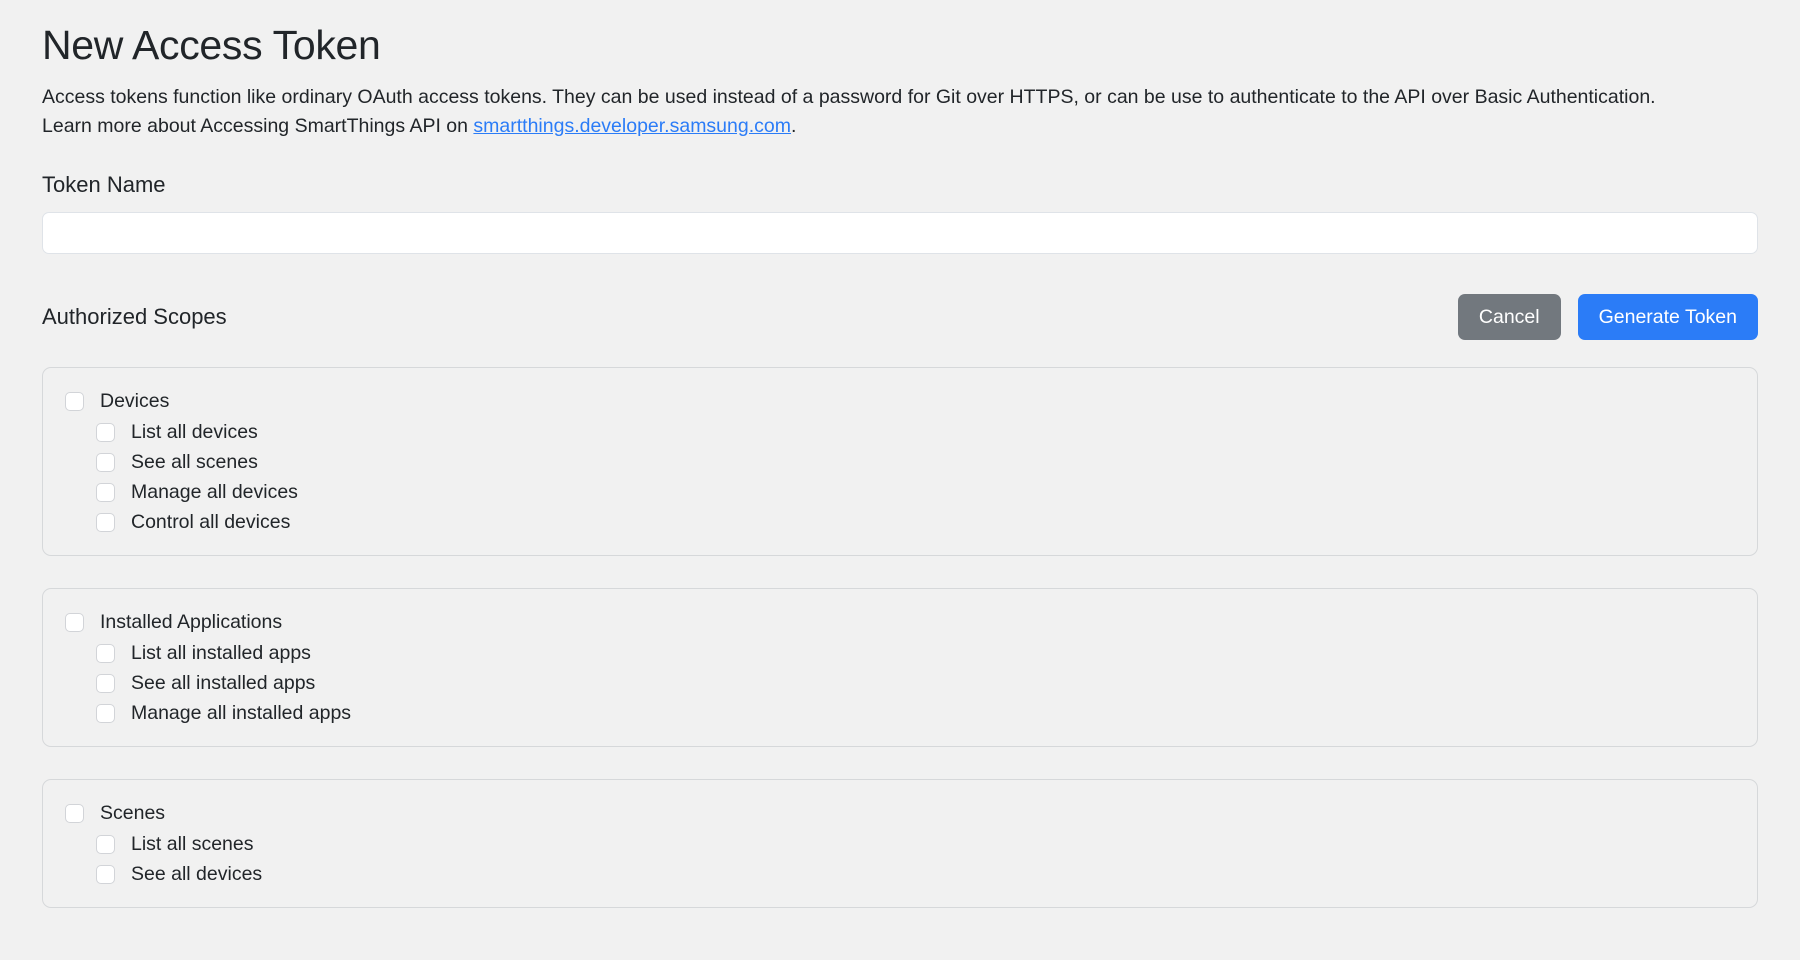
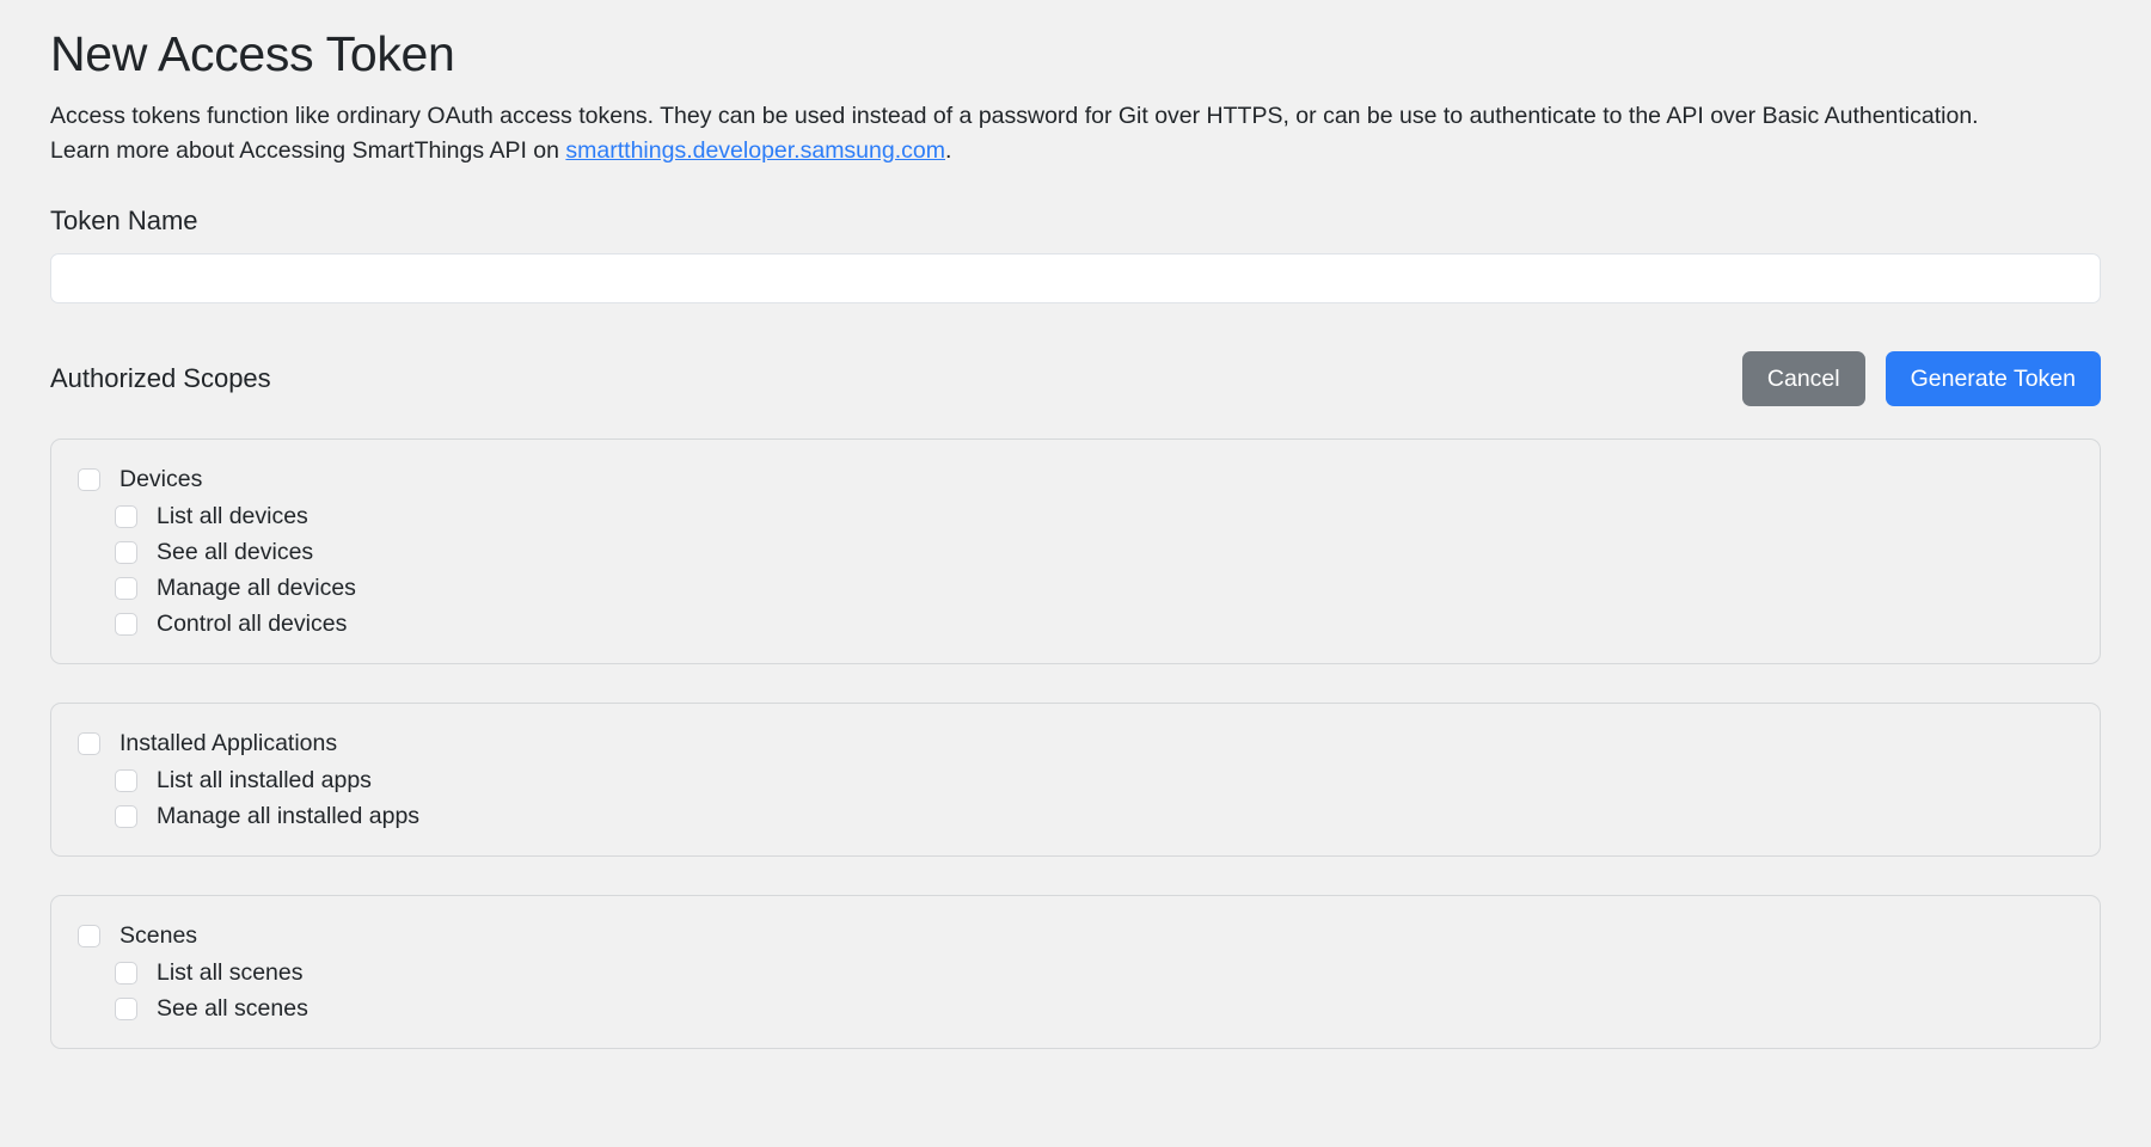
  New Access Token
  Access tokens function like ordinary OAuth access tokens. They can be used instead of a password for Git over HTTPS, or can be use to authenticate to the API over Basic Authentication. Learn more about Accessing SmartThings API on smartthings.developer.samsung.com.
  Token Name
  Authorized Scopes
  Cancel
  Generate Token
  Devices
  List all devices
- See all scenes
+ See all devices
  Manage all devices
  Control all devices
  Installed Applications
  List all installed apps
- See all installed apps
  Manage all installed apps
  Scenes
  List all scenes
- See all devices
+ See all scenes
